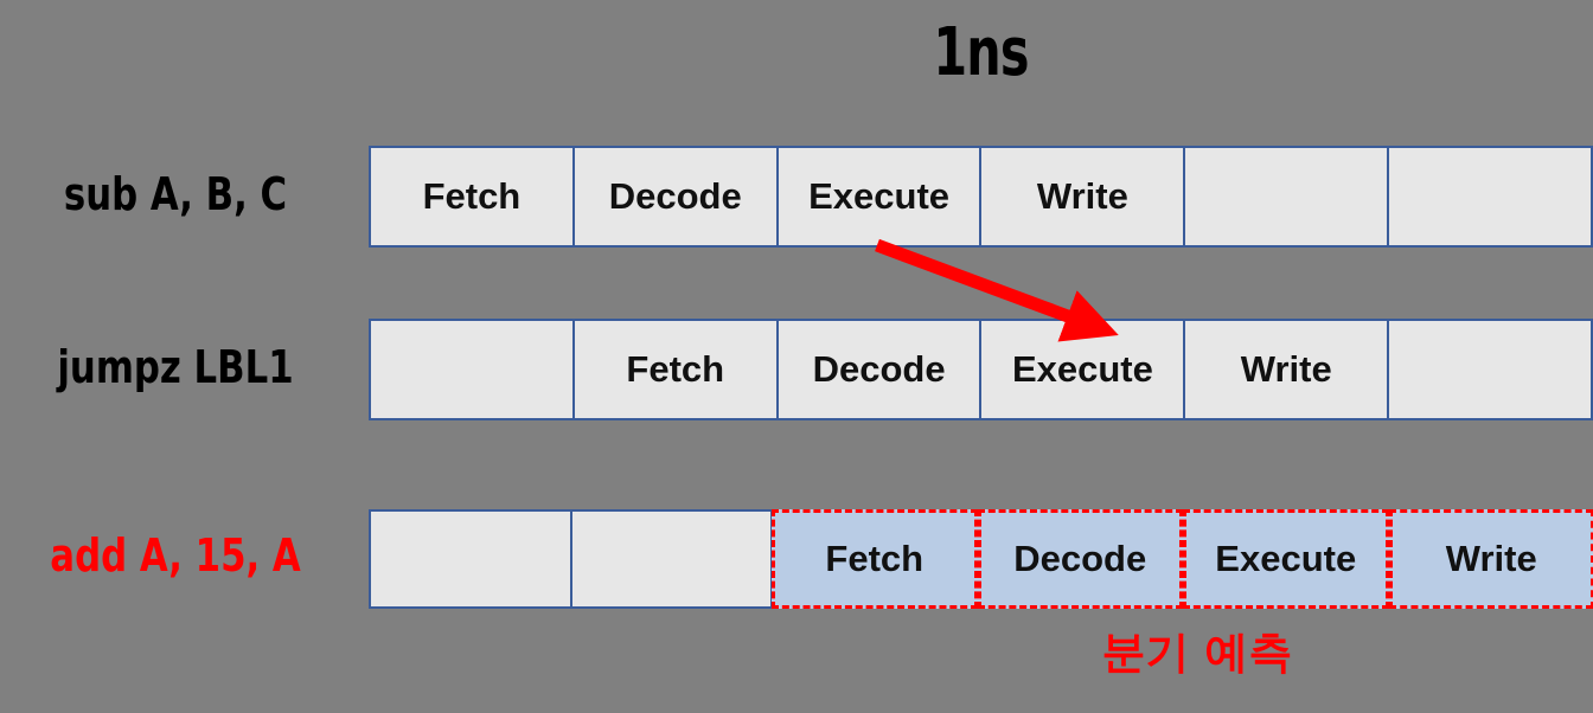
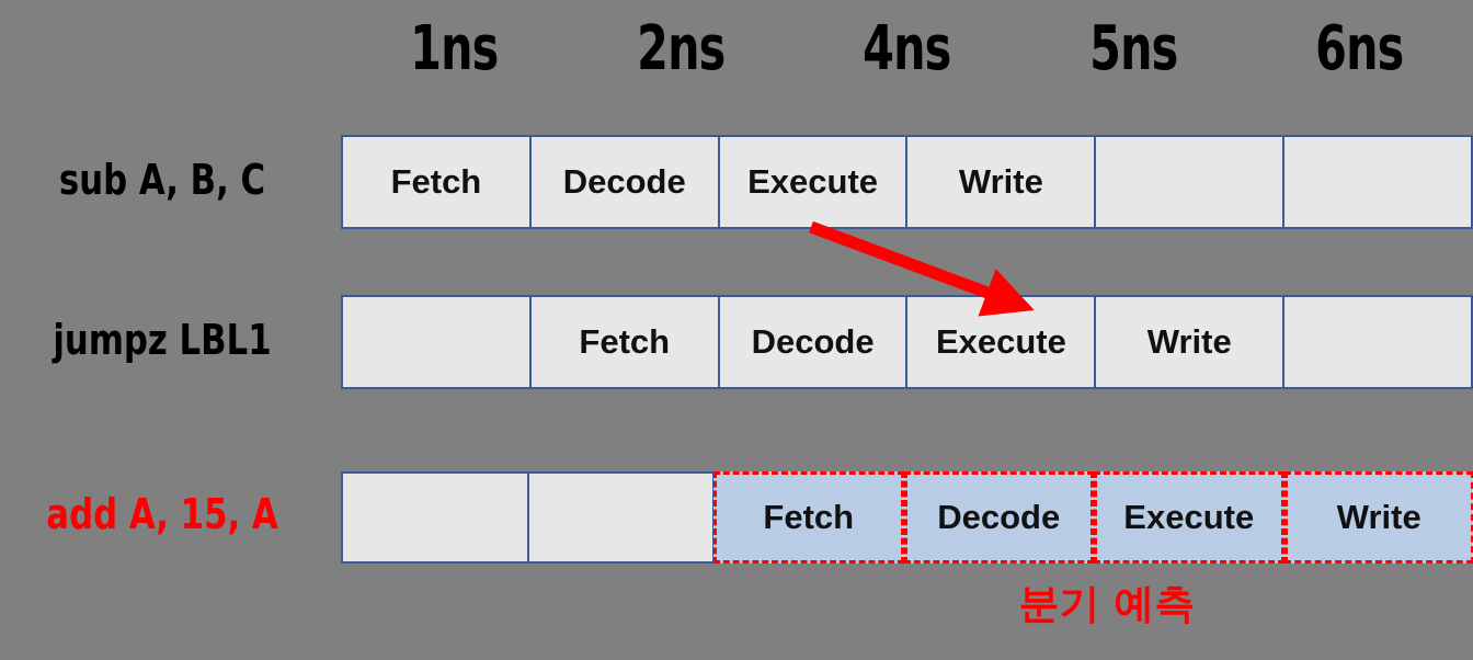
  1ns
+ 2ns
+ 4ns
+ 5ns
+ 6ns
  sub A, B, C
  Fetch
  Decode
  Execute
  Write
  jumpz LBL1
  Fetch
  Decode
  Execute
  Write
  add A, 15, A
  Fetch
  Decode
  Execute
  Write
  분기 예측
